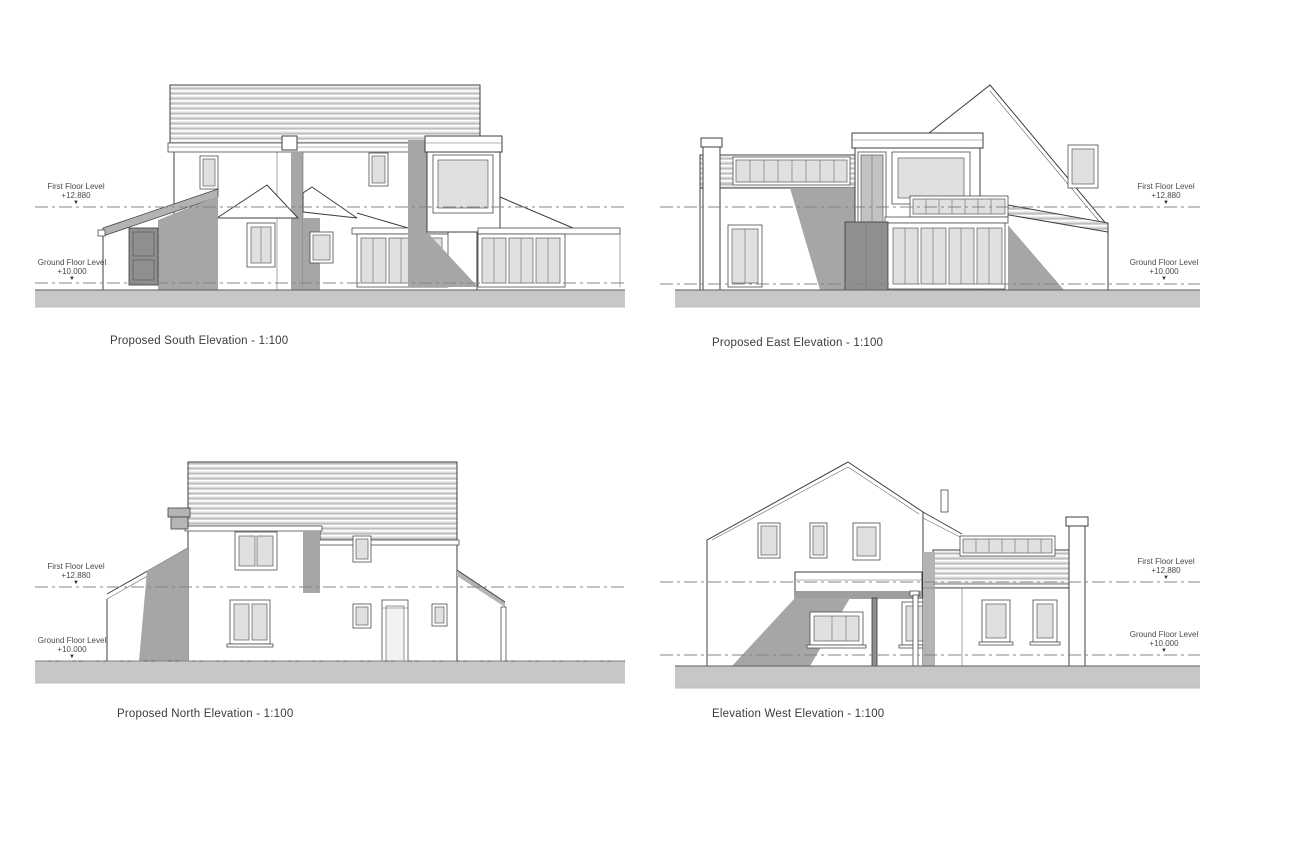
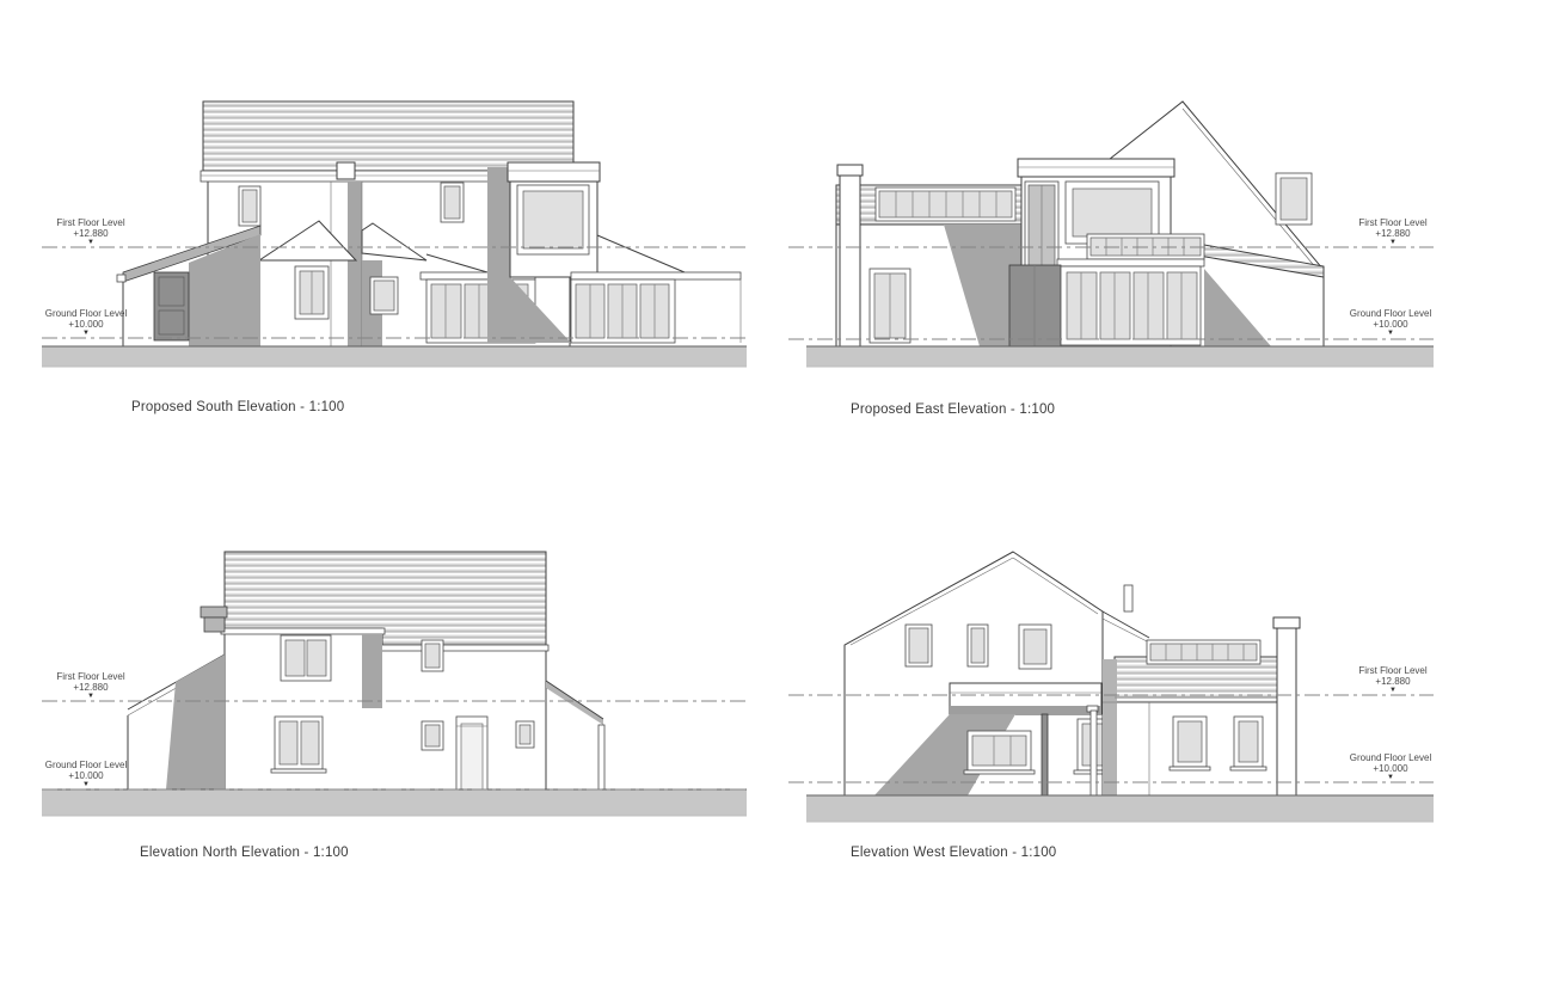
  Proposed South Elevation - 1:100
  Proposed East Elevation - 1:100
- Proposed North Elevation - 1:100
+ Elevation North Elevation - 1:100
  Elevation West Elevation - 1:100
  First Floor Level
  +12.880
  Ground Floor Level
  +10.000
  First Floor Level
  +12.880
  Ground Floor Level
  +10.000
  First Floor Level
  +12.880
  Ground Floor Level
  +10.000
  First Floor Level
  +12.880
  Ground Floor Level
  +10.000
